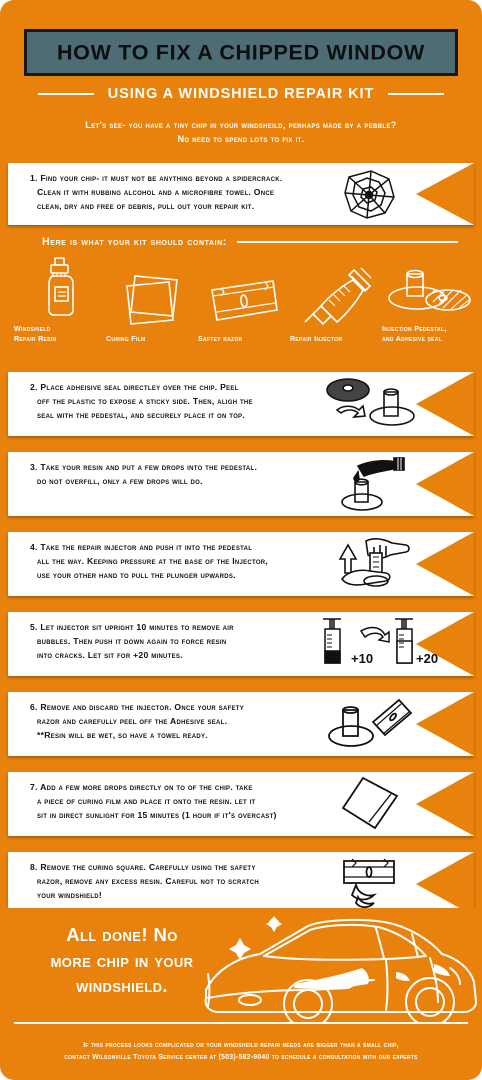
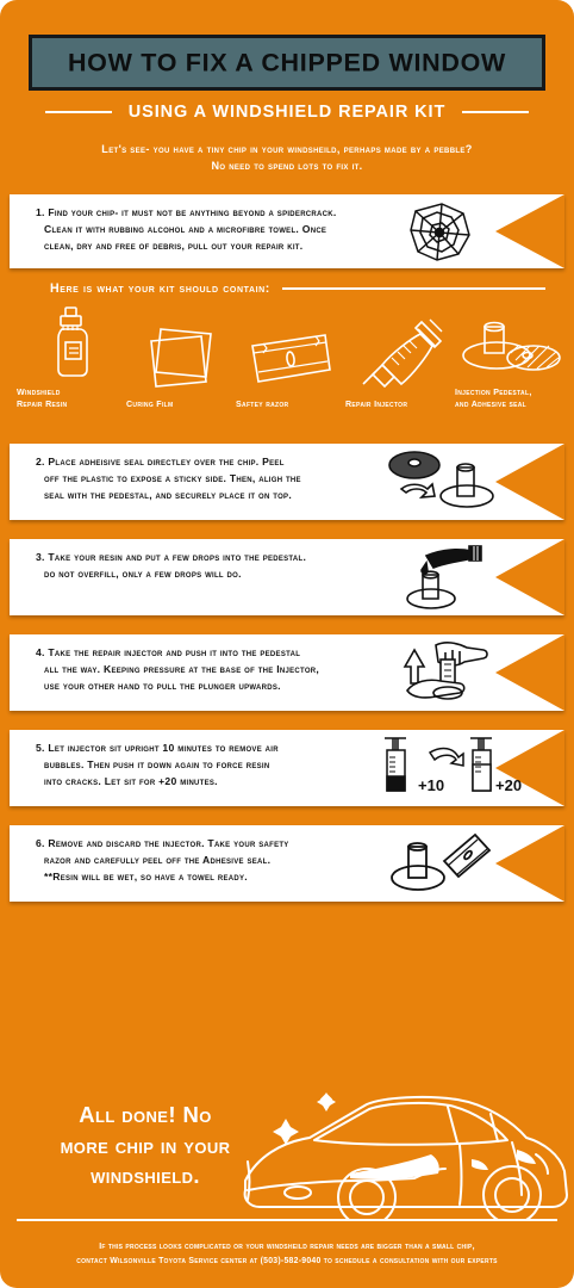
  HOW TO FIX A CHIPPED WINDOW
  USING A WINDSHIELD REPAIR KIT
  Let's see- you have a tiny chip in your windsheild, perhaps made by a pebble?
  No need to spend lots to fix it.
  1. Find your chip- it must not be anything beyond a spidercrack.
  Clean it with rubbing alcohol and a microfibre towel. Once
  clean, dry and free of debris, pull out your repair kit.
  Here is what your kit should contain:
  Windshield
  Repair Resin
  Curing Film
  Saftey razor
  Repair Injector
  Injection Pedestal,
  and Adhesive seal
  2. Place adheisive seal directley over the chip. Peel
  off the plastic to expose a sticky side. Then, aligh the
  seal with the pedestal, and securely place it on top.
  3. Take your resin and put a few drops into the pedestal.
  do not overfill, only a few drops will do.
  4. Take the repair injector and push it into the pedestal
  all the way. Keeping pressure at the base of the Injector,
  use your other hand to pull the plunger upwards.
  5. Let injector sit upright 10 minutes to remove air
  bubbles. Then push it down again to force resin
  into cracks. Let sit for +20 minutes.
  +10
  +20
- 6. Remove and discard the injector. Once your safety
+ 6. Remove and discard the injector. Take your safety
  razor and carefully peel off the Adhesive seal.
  **Resin will be wet, so have a towel ready.
- 7. Add a few more drops directly on to of the chip. take
- a piece of curing film and place it onto the resin. let it
- sit in direct sunlight for 15 minutes (1 hour if it's overcast)
- 8. Remove the curing square. Carefully using the safety
- razor, remove any excess resin. Careful not to scratch
- your windshield!
  All done! No
  more chip in your
  windshield.
